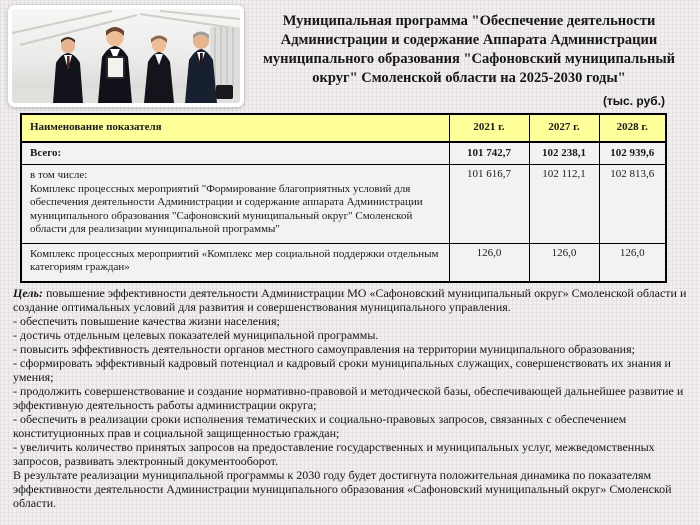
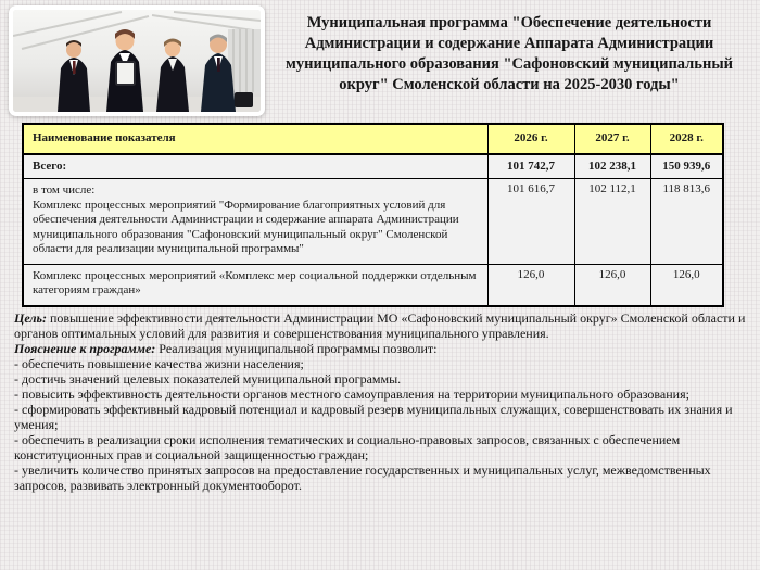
  Муниципальная программа "Обеспечение деятельности Администрации и содержание Аппарата Администрации муниципального образования "Сафоновский муниципальный округ" Смоленской области на 2025-2030 годы"
- (тыс. руб.)
- Наименование показателя	2021 г.	2027 г.	2028 г.
+ Наименование показателя	2026 г.	2027 г.	2028 г.
- Всего:	101 742,7	102 238,1	102 939,6
+ Всего:	101 742,7	102 238,1	150 939,6
- в том числе: Комплекс процессных мероприятий "Формирование благоприятных условий для обеспечения деятельности Администрации и содержание аппарата Администрации муниципального образования "Сафоновский муниципальный округ" Смоленской области для реализации муниципальной программы"	101 616,7	102 112,1	102 813,6
+ в том числе: Комплекс процессных мероприятий "Формирование благоприятных условий для обеспечения деятельности Администрации и содержание аппарата Администрации муниципального образования "Сафоновский муниципальный округ" Смоленской области для реализации муниципальной программы"	101 616,7	102 112,1	118 813,6
  Комплекс процессных мероприятий «Комплекс мер социальной поддержки отдельным категориям граждан»	126,0	126,0	126,0
- Цель: повышение эффективности деятельности Администрации МО «Сафоновский муниципальный округ» Смоленской области и создание оптимальных условий для развития и совершенствования муниципального управления.
+ Цель: повышение эффективности деятельности Администрации МО «Сафоновский муниципальный округ» Смоленской области и органов оптимальных условий для развития и совершенствования муниципального управления.
+ Пояснение к программе: Реализация муниципальной программы позволит:
  - обеспечить повышение качества жизни населения;
- - достичь отдельным целевых показателей муниципальной программы.
+ - достичь значений целевых показателей муниципальной программы.
  - повысить эффективность деятельности органов местного самоуправления на территории муниципального образования;
- - сформировать эффективный кадровый потенциал и кадровый сроки муниципальных служащих, совершенствовать их знания и умения;
+ - сформировать эффективный кадровый потенциал и кадровый резерв муниципальных служащих, совершенствовать их знания и умения;
- - продолжить совершенствование и создание нормативно-правовой и методической базы, обеспечивающей дальнейшее развитие и эффективную деятельность работы администрации округа;
  - обеспечить в реализации сроки исполнения тематических и социально-правовых запросов, связанных с обеспечением конституционных прав и социальной защищенностью граждан;
  - увеличить количество принятых запросов на предоставление государственных и муниципальных услуг, межведомственных запросов, развивать электронный документооборот.
- В результате реализации муниципальной программы к 2030 году будет достигнута положительная динамика по показателям эффективности деятельности Администрации муниципального образования «Сафоновский муниципальный округ» Смоленской области.
